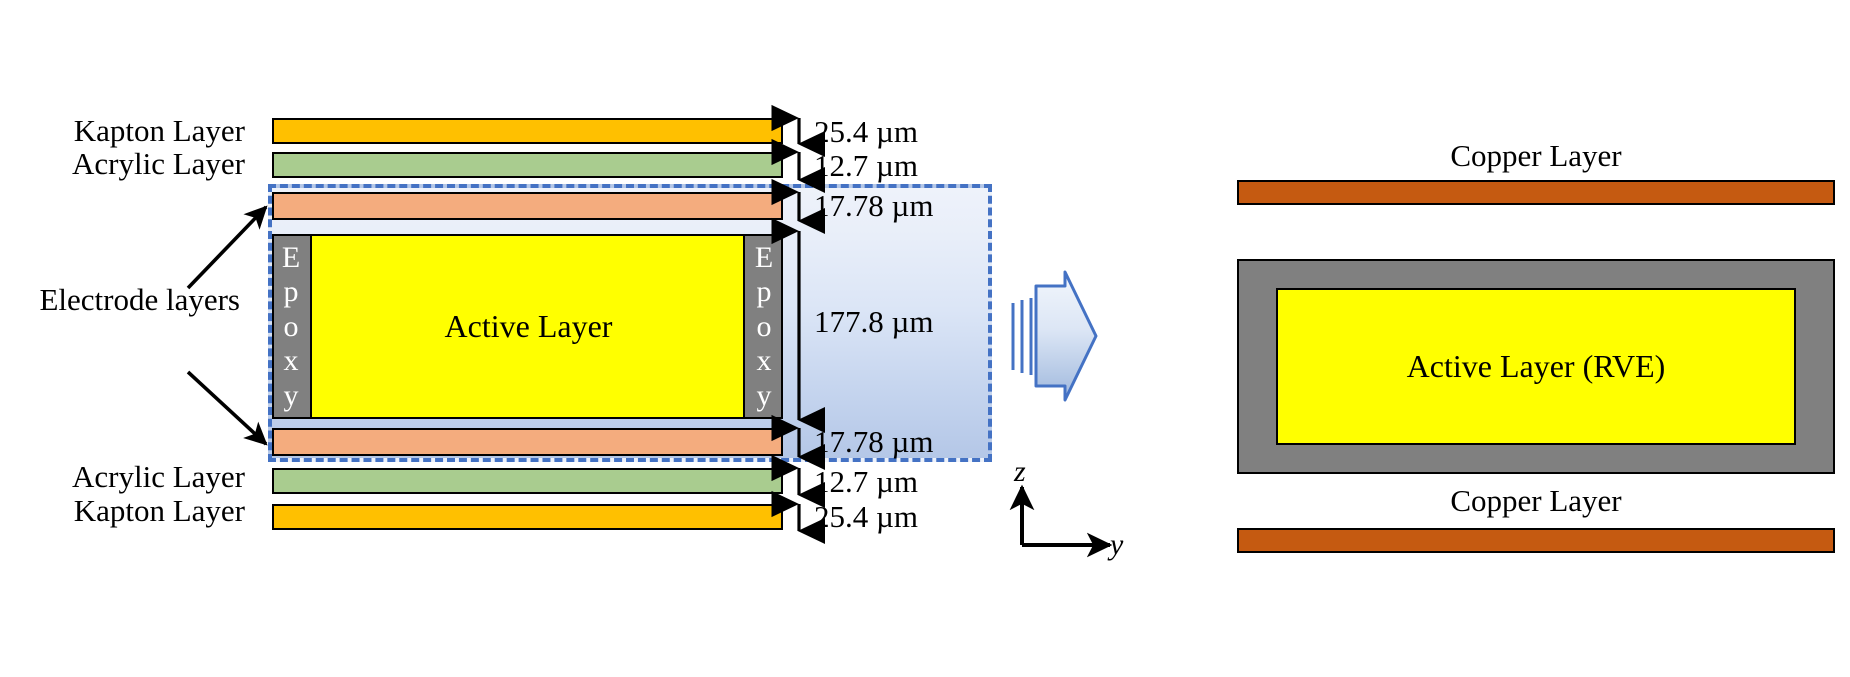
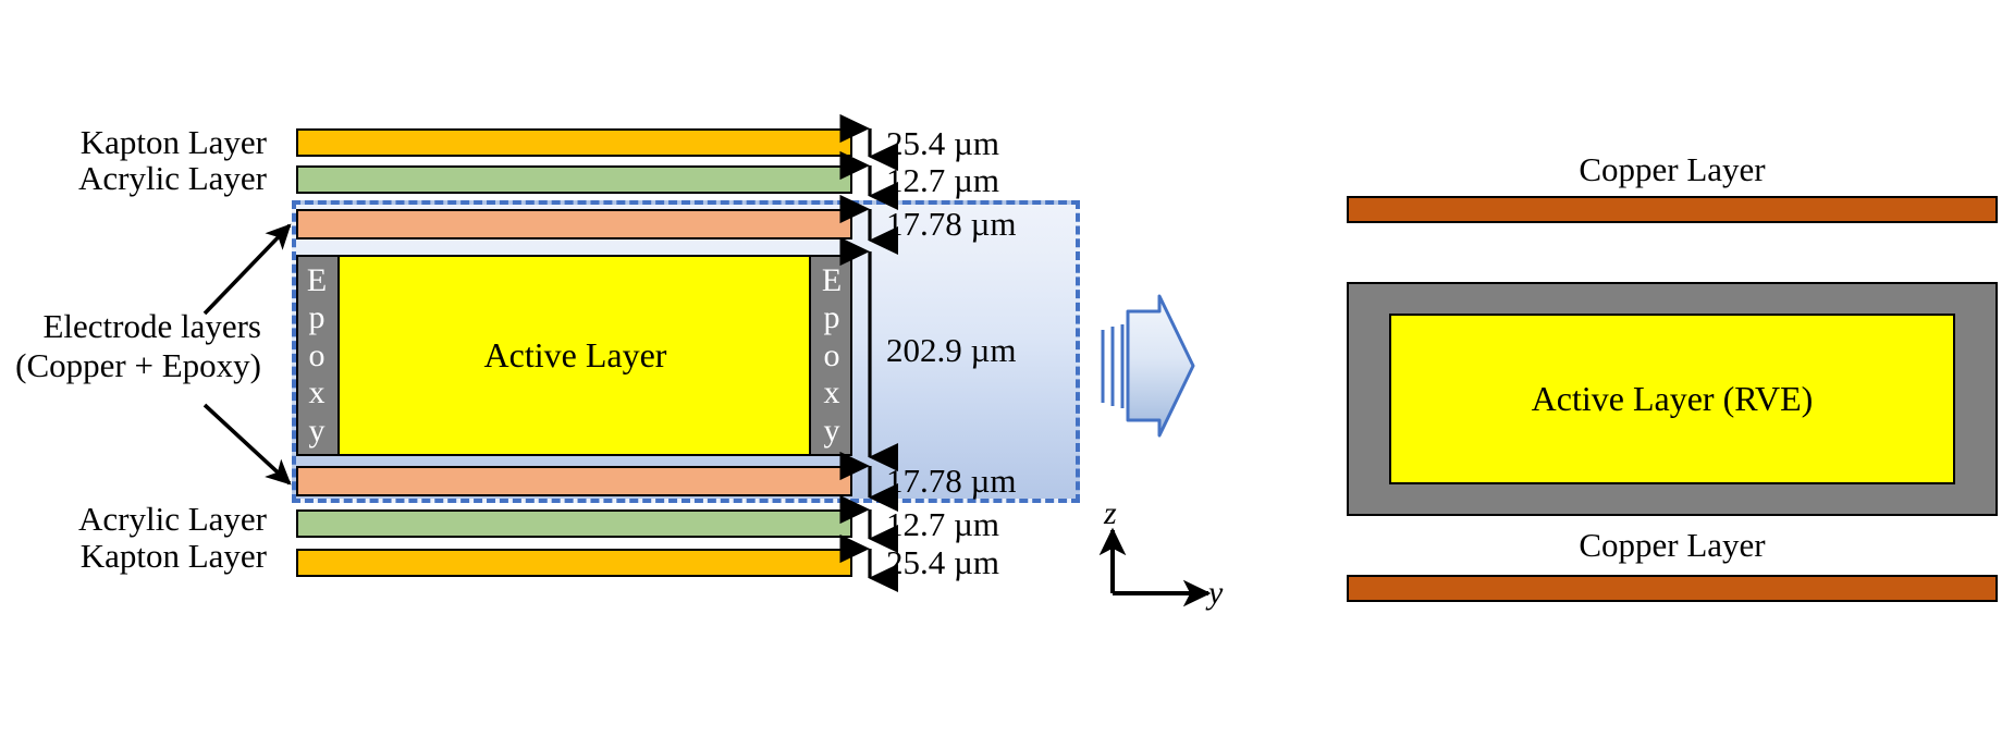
  E
  p
  o
  x
  y
  E
  p
  o
  x
  y
  Active Layer
  Kapton Layer
  Acrylic Layer
  Electrode layers
+ (Copper + Epoxy)
  Acrylic Layer
  Kapton Layer
  25.4 µm
  12.7 µm
  17.78 µm
- 177.8 µm
+ 202.9 µm
  17.78 µm
  12.7 µm
  25.4 µm
  Copper Layer
  Active Layer (RVE)
  Copper Layer
  z
  y
